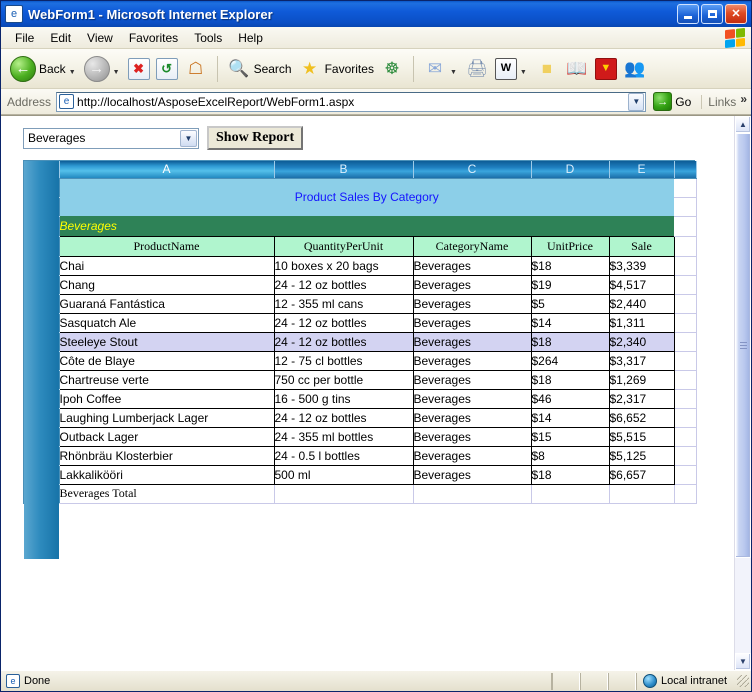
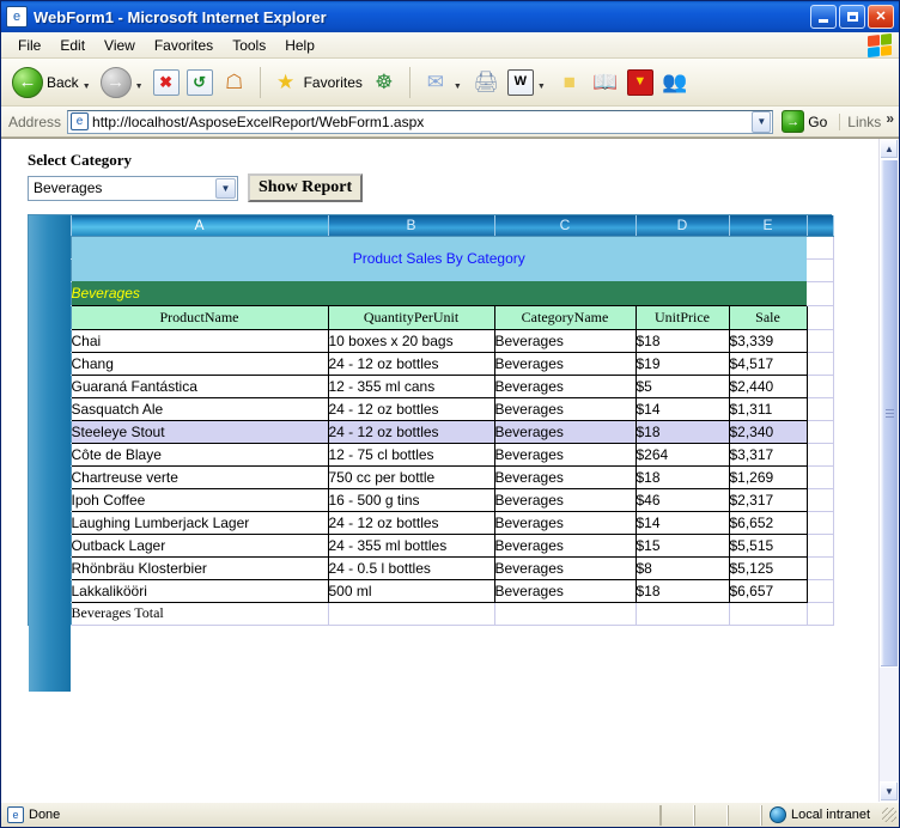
  e
  WebForm1 - Microsoft Internet Explorer
  ✕
  File
  Edit
  View
  Favorites
  Tools
  Help
  ←
  Back
  →
  ✖
  ↺
  ☖
- 🔍
- Search
  ★
  Favorites
  ☸
  ✉
  🖨
  W
  ■
  📖
  ▼
  👥
  Address
  e
  http://localhost/AsposeExcelReport/WebForm1.aspx
  ▼
  →
  Go
  Links
  »
+ Select Category
  Beverages
  ▼
  Show Report
  	A	B	C	D	E
  	Product Sales By Category
  	Beverages
  	ProductName	QuantityPerUnit	CategoryName	UnitPrice	Sale
  	Chai	10 boxes x 20 bags	Beverages	$18	$3,339
  	Chang	24 - 12 oz bottles	Beverages	$19	$4,517
  	Guaraná Fantástica	12 - 355 ml cans	Beverages	$5	$2,440
  	Sasquatch Ale	24 - 12 oz bottles	Beverages	$14	$1,311
  	Steeleye Stout	24 - 12 oz bottles	Beverages	$18	$2,340
  	Côte de Blaye	12 - 75 cl bottles	Beverages	$264	$3,317
  	Chartreuse verte	750 cc per bottle	Beverages	$18	$1,269
  	Ipoh Coffee	16 - 500 g tins	Beverages	$46	$2,317
  	Laughing Lumberjack Lager	24 - 12 oz bottles	Beverages	$14	$6,652
  	Outback Lager	24 - 355 ml bottles	Beverages	$15	$5,515
  	Rhönbräu Klosterbier	24 - 0.5 l bottles	Beverages	$8	$5,125
  	Lakkalikööri	500 ml	Beverages	$18	$6,657
  	Beverages Total
  ▲
  ▼
  e
  Done
  Local intranet
